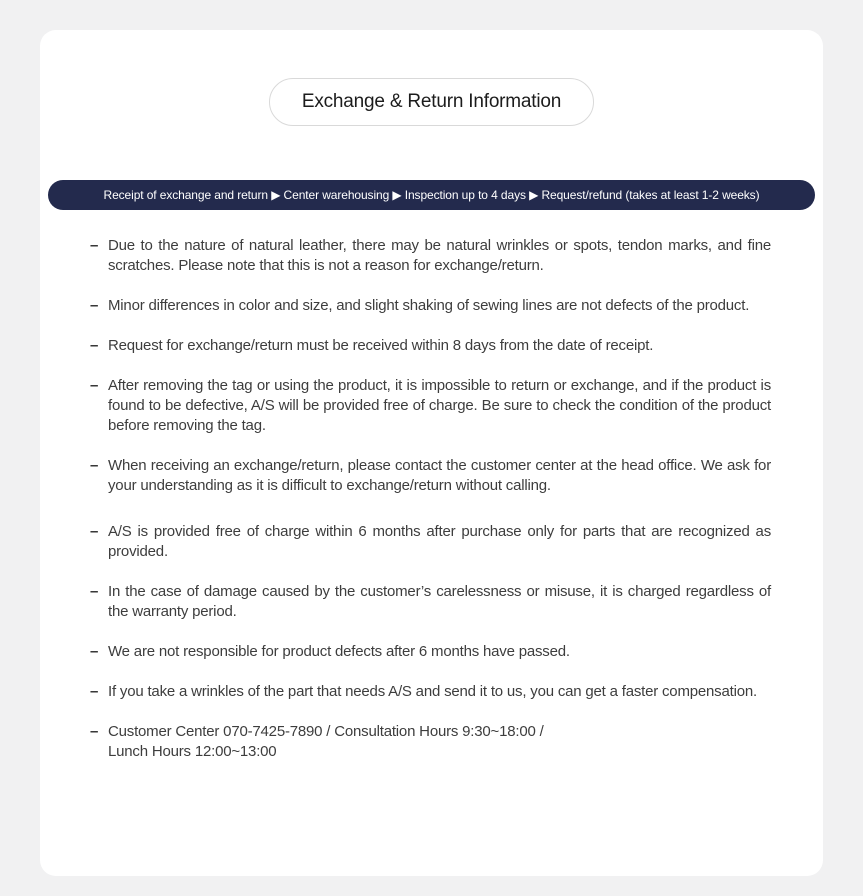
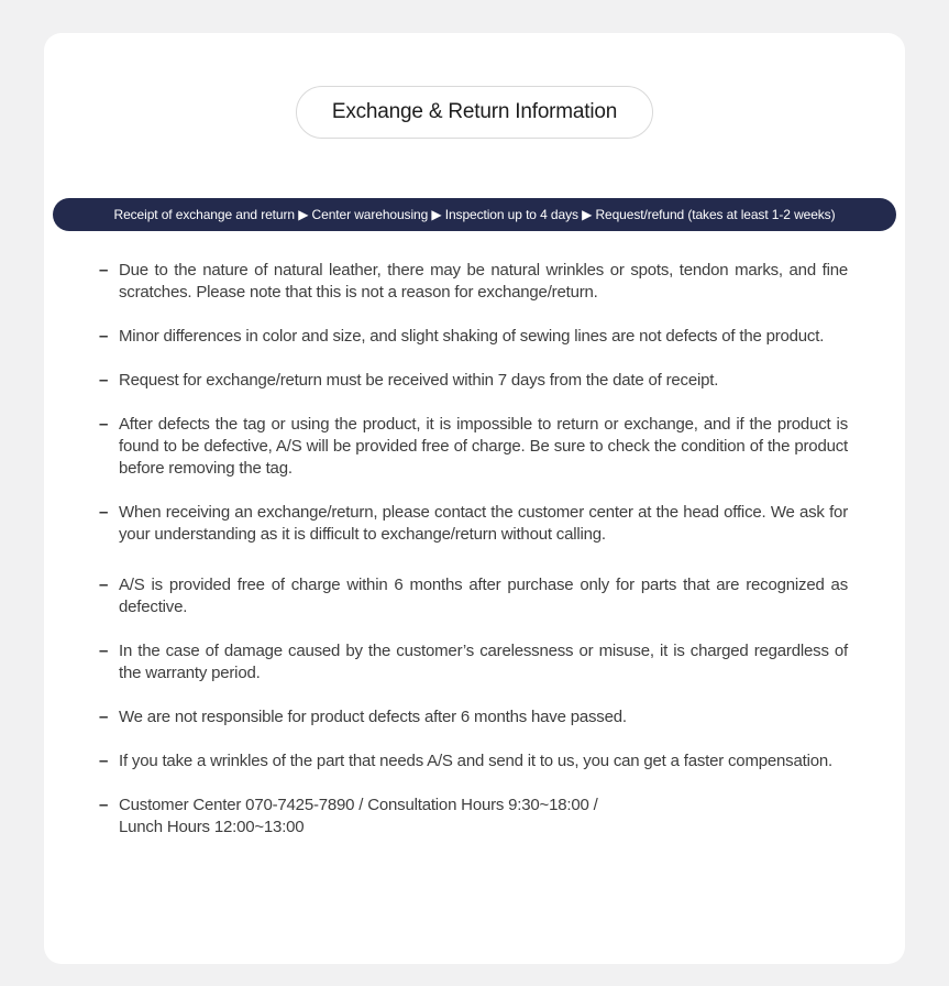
  Exchange & Return Information
  Receipt of exchange and return ▶ Center warehousing ▶ Inspection up to 4 days ▶ Request/refund (takes at least 1-2 weeks)
  –
  Due to the nature of natural leather, there may be natural wrinkles or spots, tendon marks, and fine scratches. Please note that this is not a reason for exchange/return.
  –
  Minor differences in color and size, and slight shaking of sewing lines are not defects of the product.
  –
- Request for exchange/return must be received within 8 days from the date of receipt.
+ Request for exchange/return must be received within 7 days from the date of receipt.
  –
- After removing the tag or using the product, it is impossible to return or exchange, and if the product is found to be defective, A/S will be provided free of charge. Be sure to check the condition of the product before removing the tag.
+ After defects the tag or using the product, it is impossible to return or exchange, and if the product is found to be defective, A/S will be provided free of charge. Be sure to check the condition of the product before removing the tag.
  –
  When receiving an exchange/return, please contact the customer center at the head office. We ask for your understanding as it is difficult to exchange/return without calling.
  –
- A/S is provided free of charge within 6 months after purchase only for parts that are recognized as provided.
+ A/S is provided free of charge within 6 months after purchase only for parts that are recognized as defective.
  –
  In the case of damage caused by the customer’s carelessness or misuse, it is charged regardless of the warranty period.
  –
  We are not responsible for product defects after 6 months have passed.
  –
  If you take a wrinkles of the part that needs A/S and send it to us, you can get a faster compensation.
  –
  Customer Center 070-7425-7890 / Consultation Hours 9:30~18:00 /
  Lunch Hours 12:00~13:00
